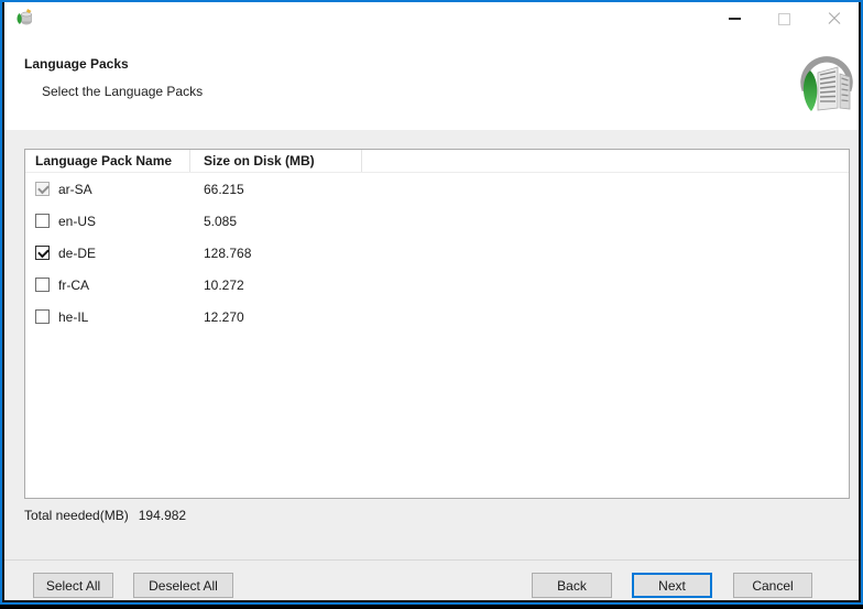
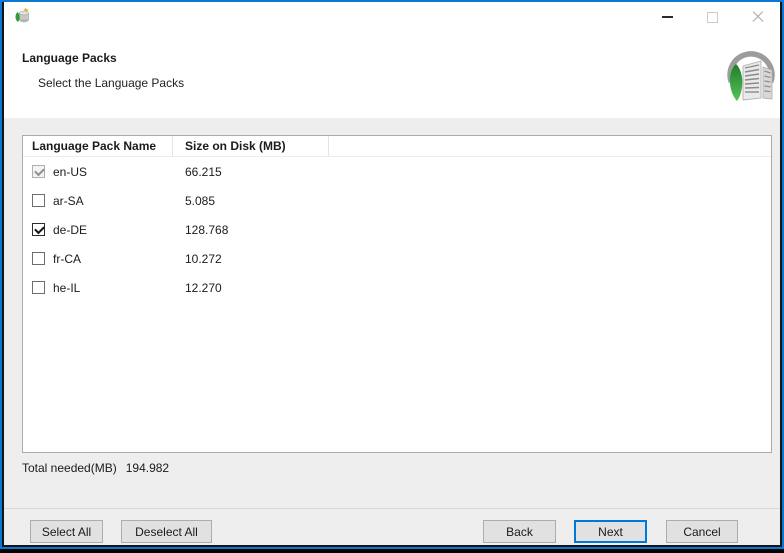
  Language Packs
  Select the Language Packs
  Language Pack Name
  Size on Disk (MB)
- ar-SA
+ en-US
  66.215
- en-US
+ ar-SA
  5.085
  de-DE
  128.768
  fr-CA
  10.272
  he-IL
  12.270
  Total needed(MB)
  194.982
  Select All
  Deselect All
  Back
  Next
  Cancel
